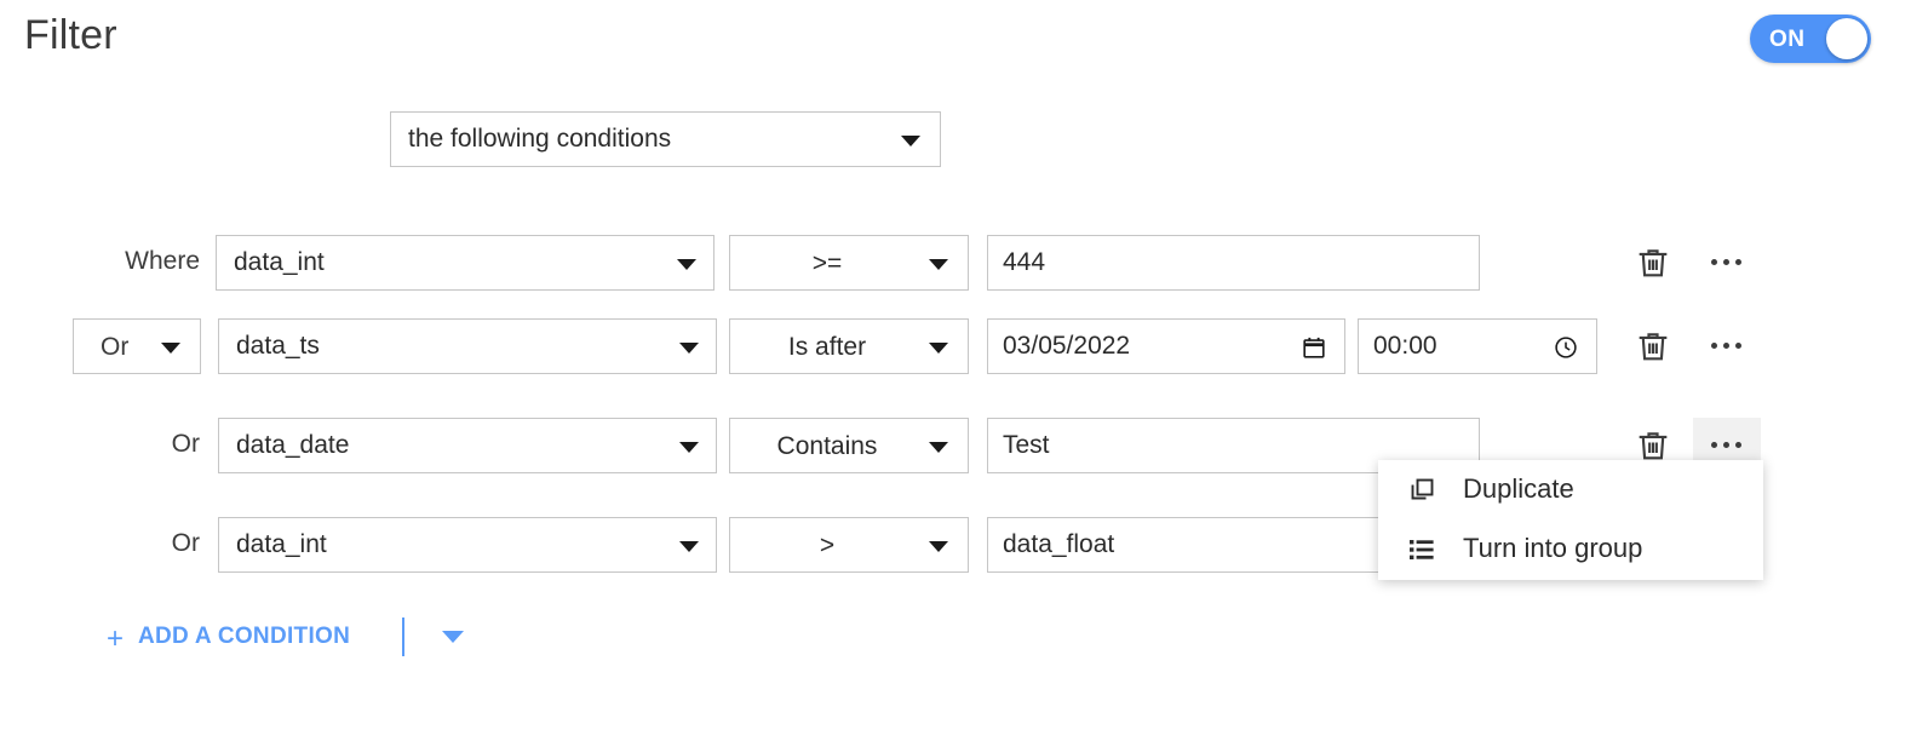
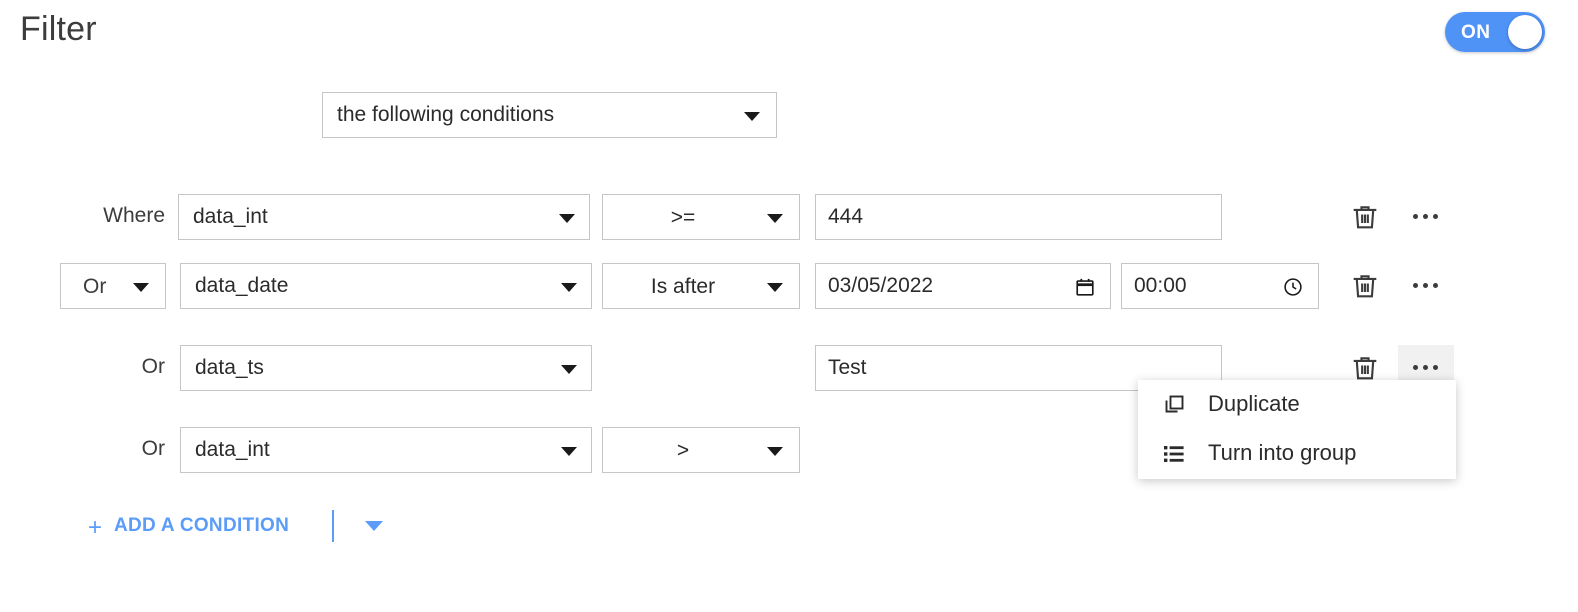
  Filter
  ON
  the following conditions
  Where
  data_int
  >=
  444
  Or
- data_ts
+ data_date
  Is after
  03/05/2022
  00:00
  Or
- data_date
+ data_ts
- Contains
  Test
  Or
  data_int
  >
- data_float
  Duplicate
  Turn into group
  +
  ADD A CONDITION
